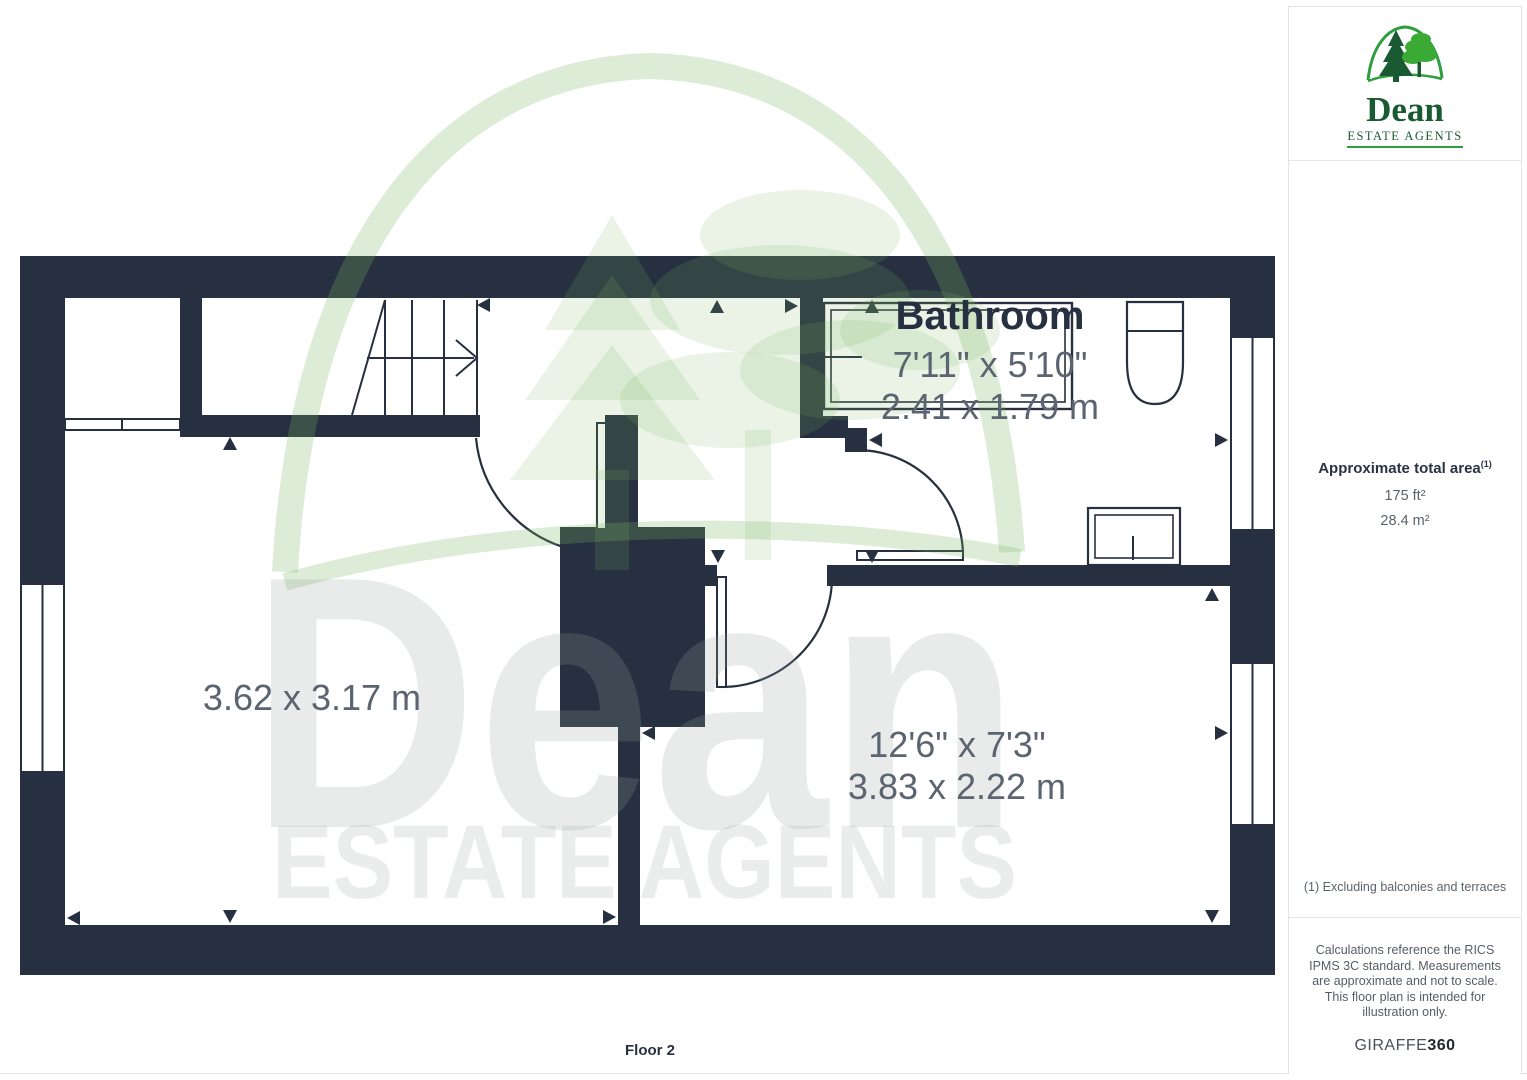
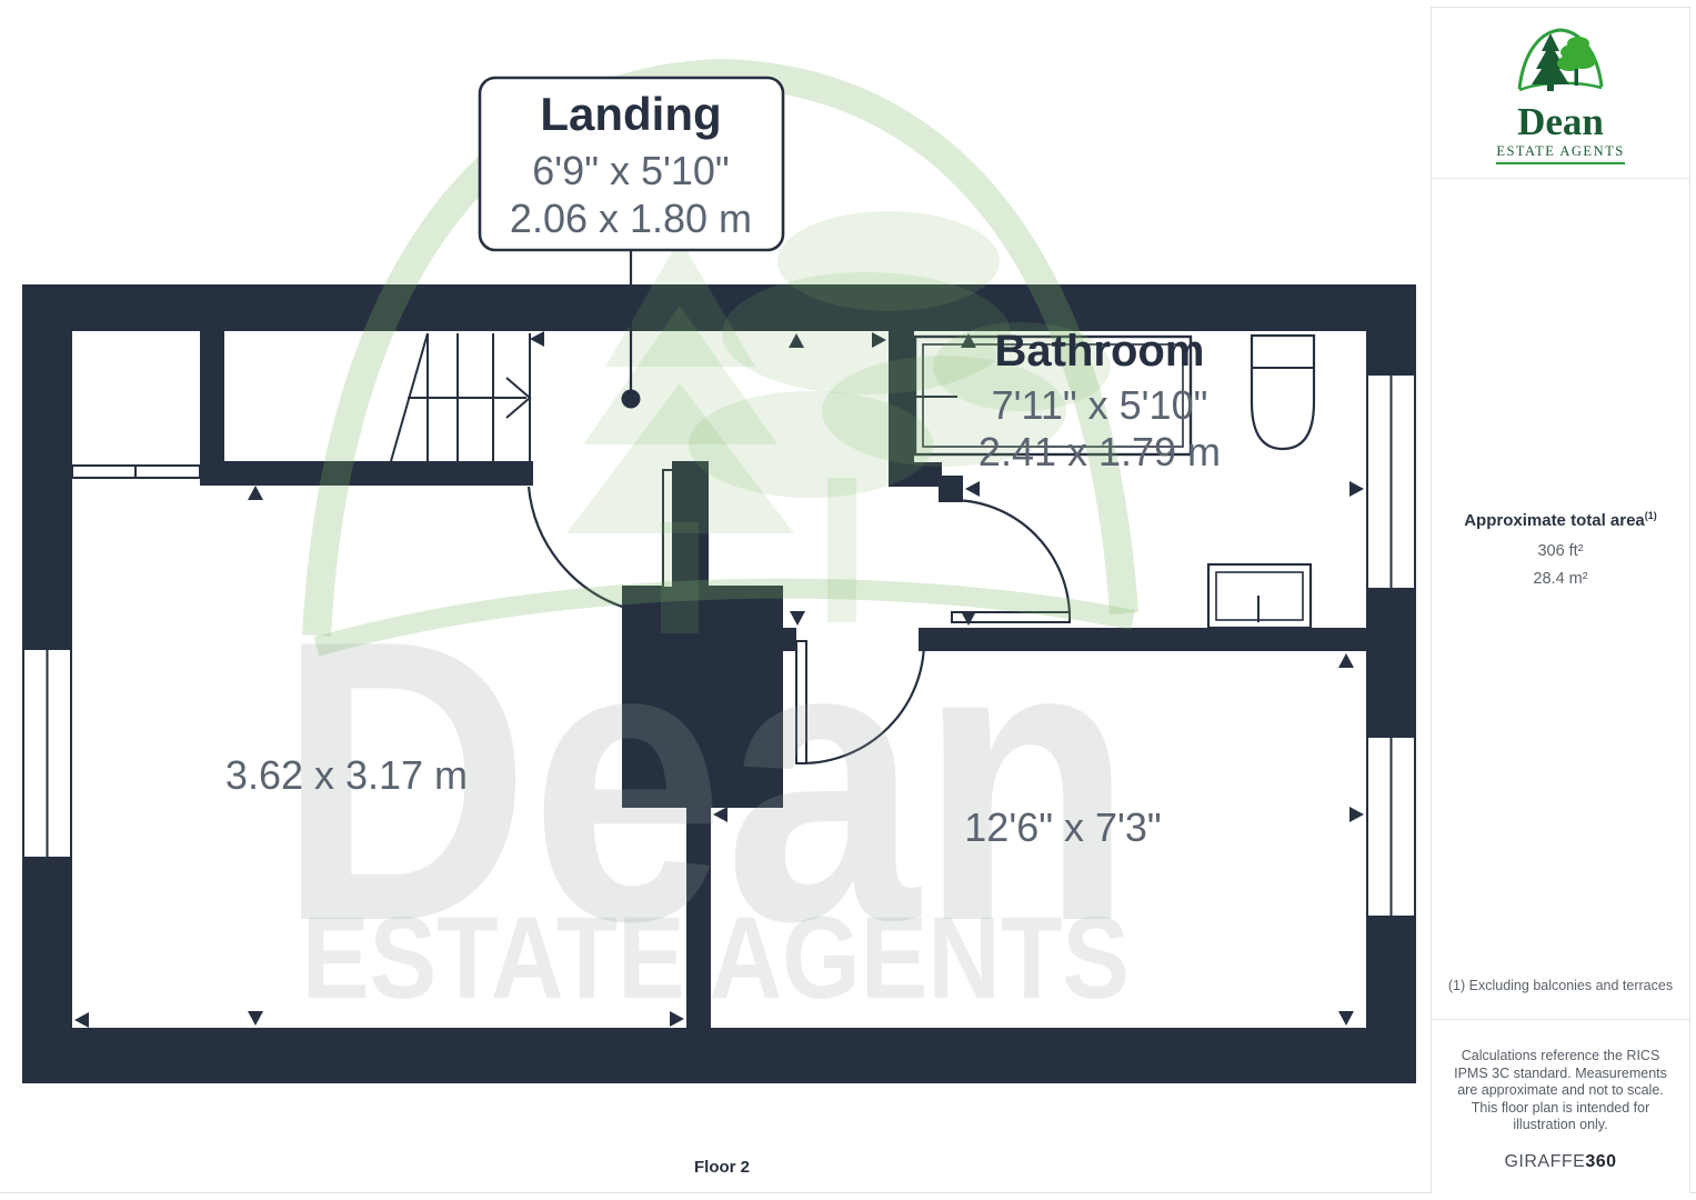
  Dean
  ESTATE AGENTS
+ Landing
+ 6'9" x 5'10"
+ 2.06 x 1.80 m
  Bathroom
  7'11" x 5'10"
  2.41 x 1.79 m
  3.62 x 3.17 m
  12'6" x 7'3"
- 3.83 x 2.22 m
  Floor 2
  Dean
  ESTATE AGENTS
  Approximate total area(1)
- 175 ft²
+ 306 ft²
  28.4 m²
  (1) Excluding balconies and terraces
  Calculations reference the RICS IPMS 3C standard. Measurements are approximate and not to scale. This floor plan is intended for illustration only.
  GIRAFFE360
